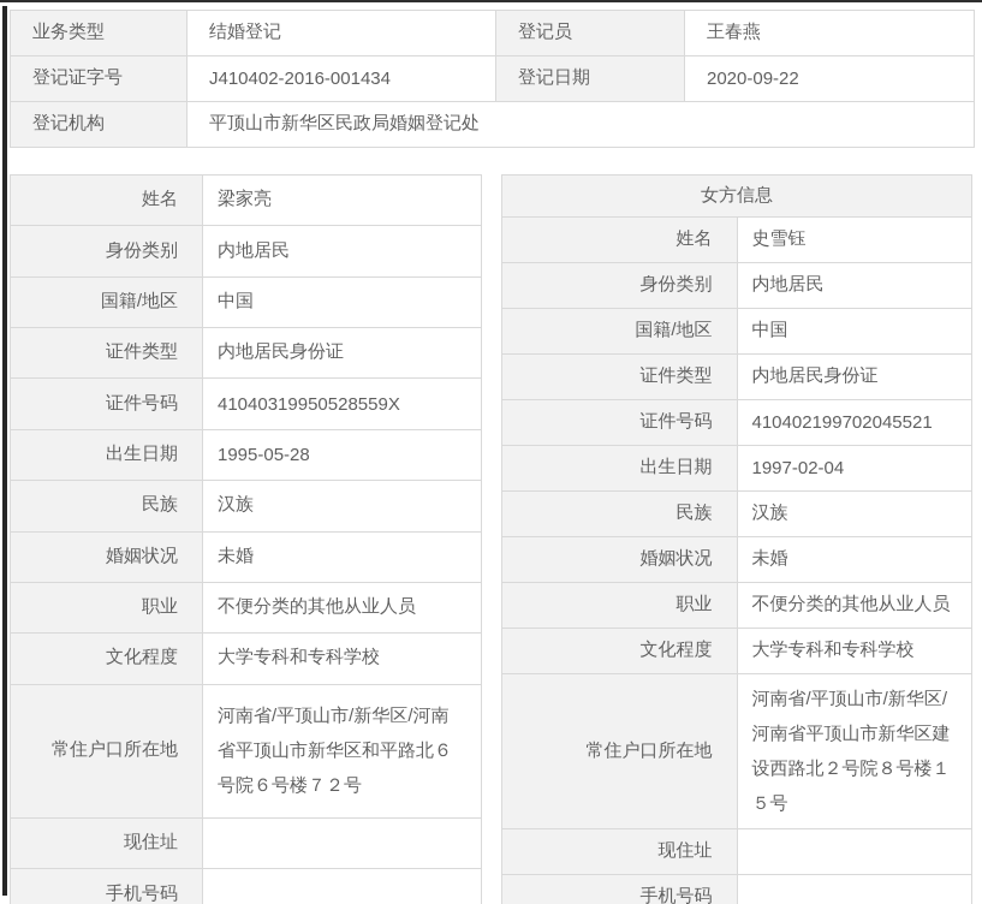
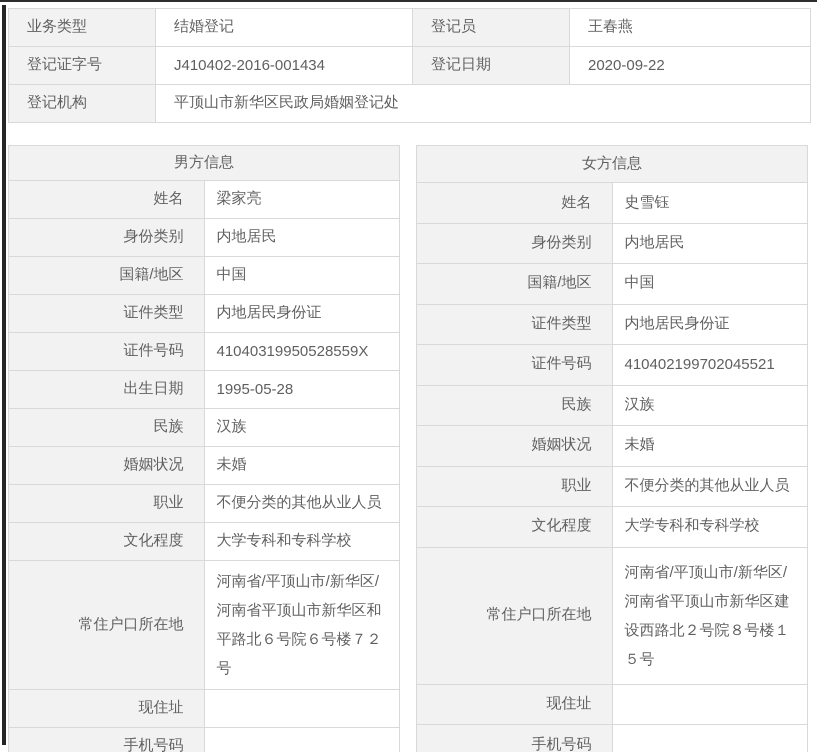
  业务类型	结婚登记	登记员	王春燕
  登记证字号	J410402-2016-001434	登记日期	2020-09-22
  登记机构	平顶山市新华区民政局婚姻登记处
+ 男方信息
  姓名	梁家亮
  身份类别	内地居民
  国籍/地区	中国
  证件类型	内地居民身份证
  证件号码	41040319950528559X
  出生日期	1995-05-28
  民族	汉族
  婚姻状况	未婚
  职业	不便分类的其他从业人员
  文化程度	大学专科和专科学校
  常住户口所在地	河南省/平顶山市/新华区/河南省平顶山市新华区和平路北６号院６号楼７２号
  现住址
  手机号码
  女方信息
  姓名	史雪钰
  身份类别	内地居民
  国籍/地区	中国
  证件类型	内地居民身份证
  证件号码	410402199702045521
- 出生日期	1997-02-04
  民族	汉族
  婚姻状况	未婚
  职业	不便分类的其他从业人员
  文化程度	大学专科和专科学校
  常住户口所在地	河南省/平顶山市/新华区/河南省平顶山市新华区建设西路北２号院８号楼１５号
  现住址
  手机号码
